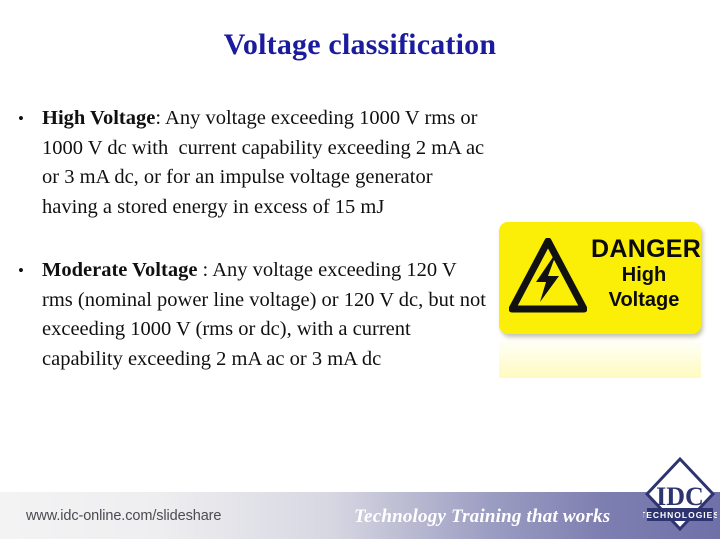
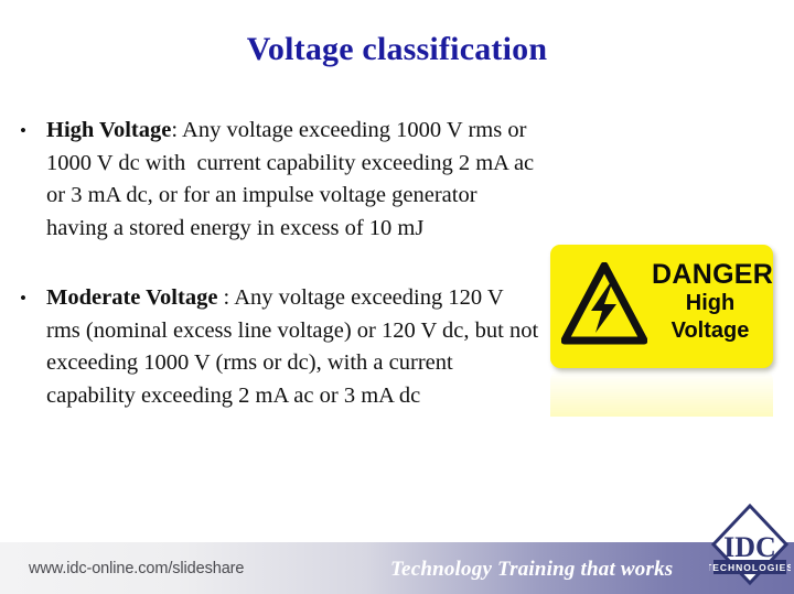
  Voltage classification
  •
- High Voltage: Any voltage exceeding 1000 V rms or 1000 V dc with current capability exceeding 2 mA ac or 3 mA dc, or for an impulse voltage generator having a stored energy in excess of 15 mJ
+ High Voltage: Any voltage exceeding 1000 V rms or 1000 V dc with current capability exceeding 2 mA ac or 3 mA dc, or for an impulse voltage generator having a stored energy in excess of 10 mJ
  •
- Moderate Voltage : Any voltage exceeding 120 V rms (nominal power line voltage) or 120 V dc, but not exceeding 1000 V (rms or dc), with a current capability exceeding 2 mA ac or 3 mA dc
+ Moderate Voltage : Any voltage exceeding 120 V rms (nominal excess line voltage) or 120 V dc, but not exceeding 1000 V (rms or dc), with a current capability exceeding 2 mA ac or 3 mA dc
  DANGER
  High
  Voltage
  www.idc-online.com/slideshare
  Technology Training that works
  IDC
  TECHNOLOGIES
